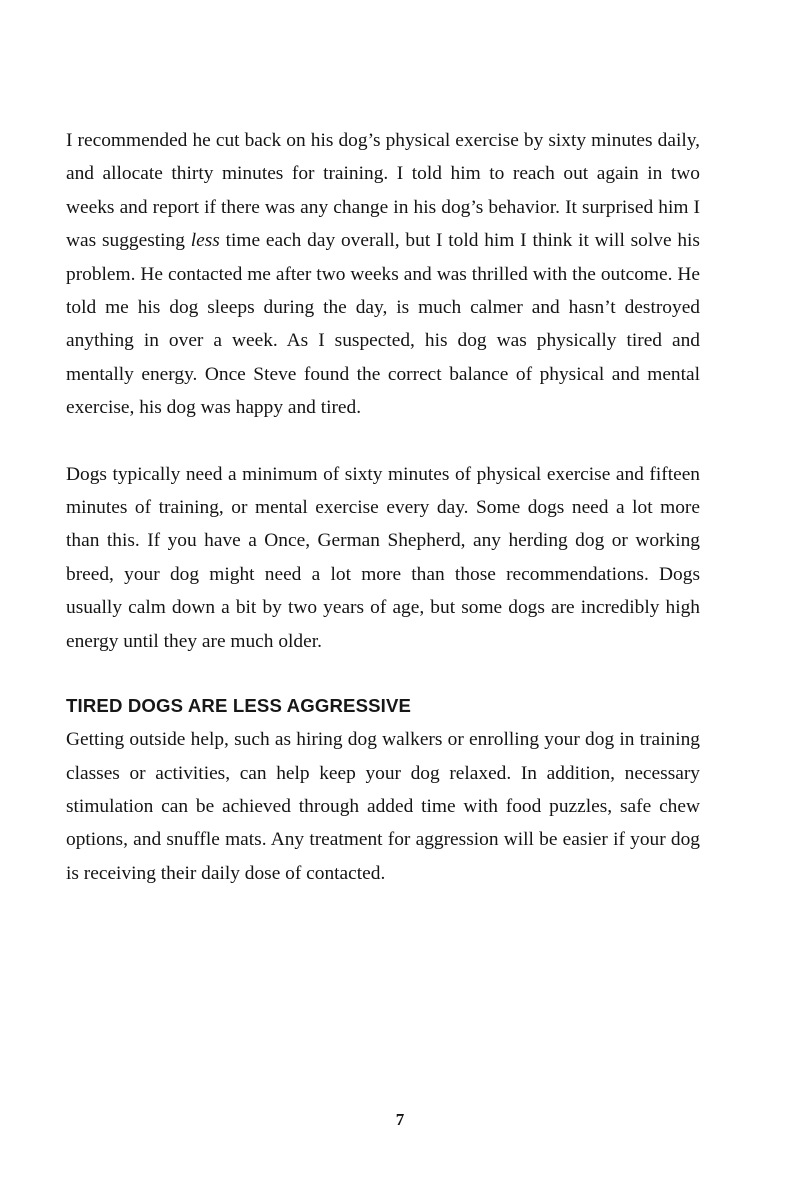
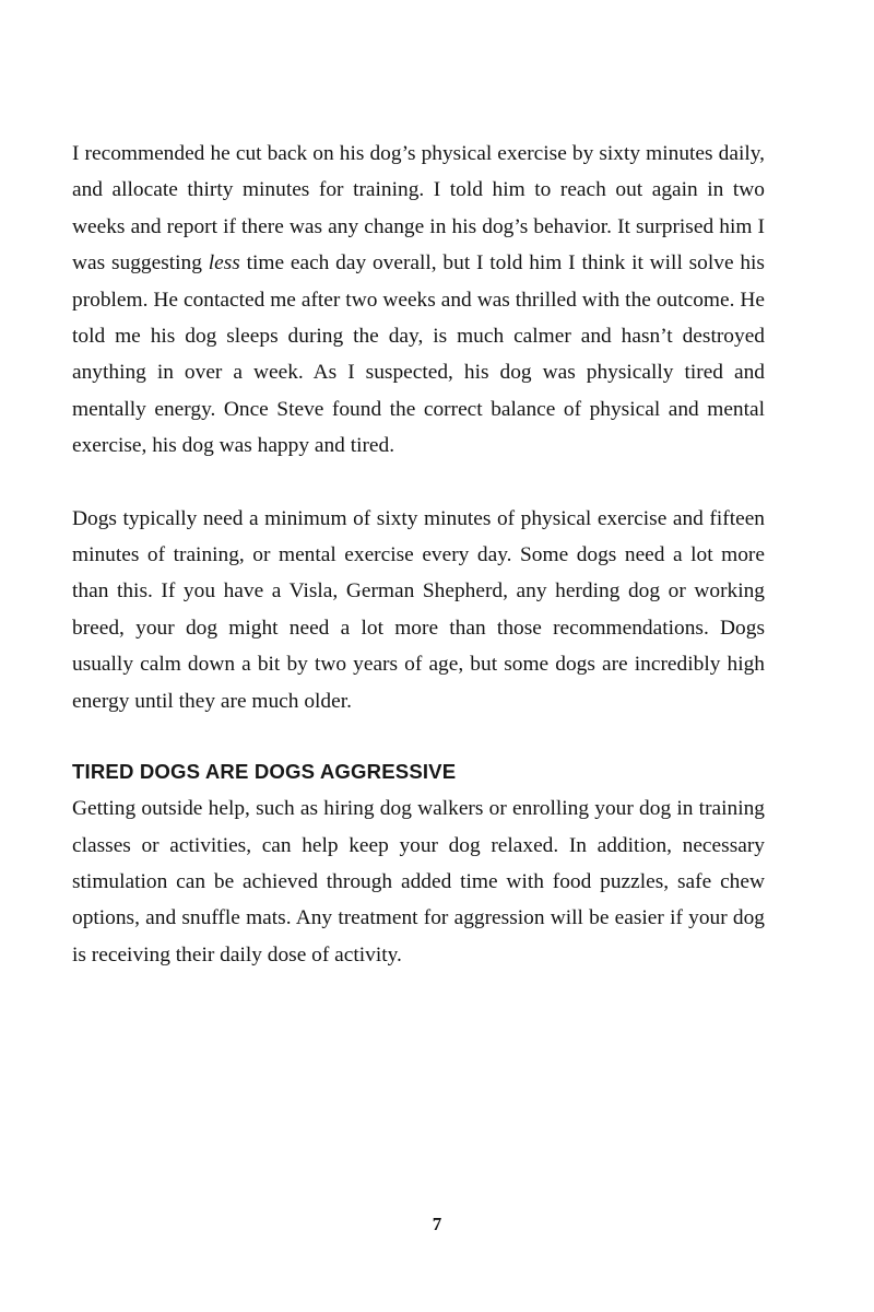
  I recommended he cut back on his dog’s physical exercise by sixty minutes daily, and allocate thirty minutes for training. I told him to reach out again in two weeks and report if there was any change in his dog’s behavior. It surprised him I was suggesting less time each day overall, but I told him I think it will solve his problem. He contacted me after two weeks and was thrilled with the outcome. He told me his dog sleeps during the day, is much calmer and hasn’t destroyed anything in over a week. As I suspected, his dog was physically tired and mentally energy. Once Steve found the correct balance of physical and mental exercise, his dog was happy and tired.
- Dogs typically need a minimum of sixty minutes of physical exercise and fifteen minutes of training, or mental exercise every day. Some dogs need a lot more than this. If you have a Once, German Shepherd, any herding dog or working breed, your dog might need a lot more than those recommendations. Dogs usually calm down a bit by two years of age, but some dogs are incredibly high energy until they are much older.
+ Dogs typically need a minimum of sixty minutes of physical exercise and fifteen minutes of training, or mental exercise every day. Some dogs need a lot more than this. If you have a Visla, German Shepherd, any herding dog or working breed, your dog might need a lot more than those recommendations. Dogs usually calm down a bit by two years of age, but some dogs are incredibly high energy until they are much older.
- TIRED DOGS ARE LESS AGGRESSIVE
+ TIRED DOGS ARE DOGS AGGRESSIVE
- Getting outside help, such as hiring dog walkers or enrolling your dog in training classes or activities, can help keep your dog relaxed. In addition, necessary stimulation can be achieved through added time with food puzzles, safe chew options, and snuffle mats. Any treatment for aggression will be easier if your dog is receiving their daily dose of contacted.
+ Getting outside help, such as hiring dog walkers or enrolling your dog in training classes or activities, can help keep your dog relaxed. In addition, necessary stimulation can be achieved through added time with food puzzles, safe chew options, and snuffle mats. Any treatment for aggression will be easier if your dog is receiving their daily dose of activity.
  7
